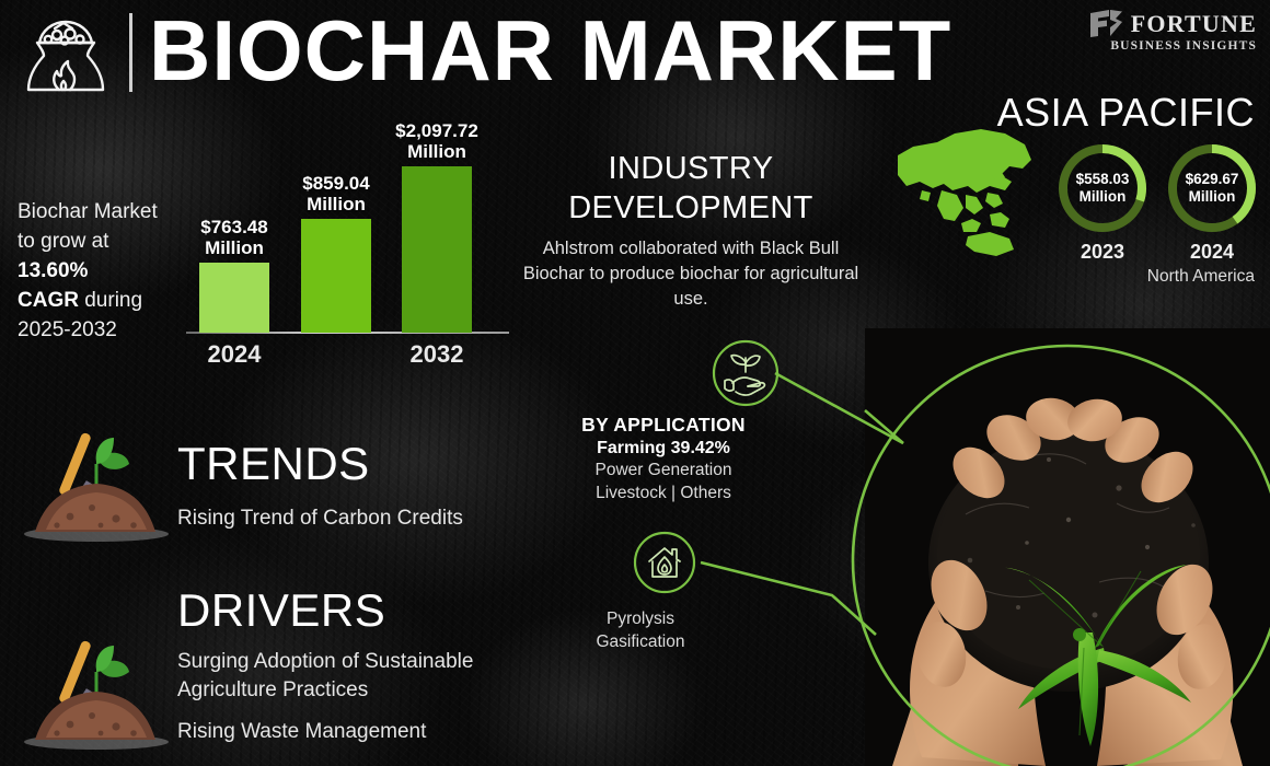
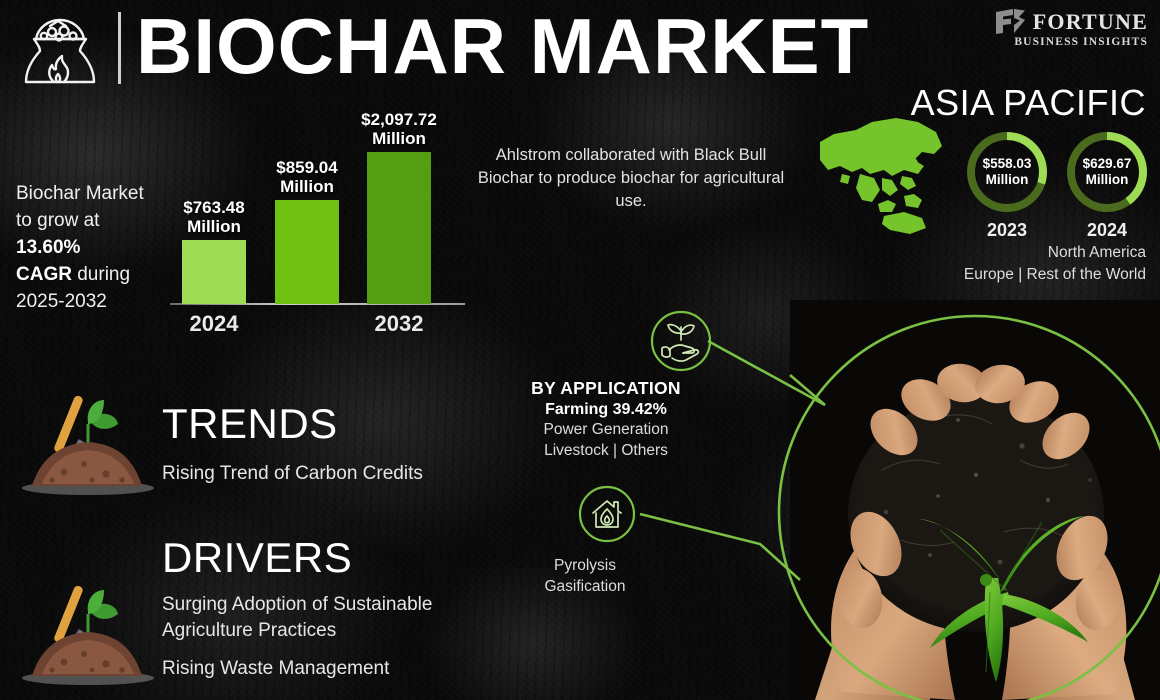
  BIOCHAR MARKET
  FORTUNE
  BUSINESS INSIGHTS
  Biochar Market
  to grow at
  13.60%
  CAGR during
  2025-2032
  $763.48
  Million
  2024
  $859.04
  Million
  $2,097.72
  Million
  2032
- INDUSTRY
- DEVELOPMENT
  Ahlstrom collaborated with Black Bull Biochar to produce biochar for agricultural use.
  ASIA PACIFIC
  $558.03
  Million
  2023
  $629.67
  Million
  2024
  North America
+ Europe | Rest of the World
  TRENDS
  Rising Trend of Carbon Credits
  DRIVERS
  Surging Adoption of Sustainable Agriculture Practices
  Rising Waste Management
  BY APPLICATION
  Farming 39.42%
  Power Generation
  Livestock | Others
  Pyrolysis
  Gasification
